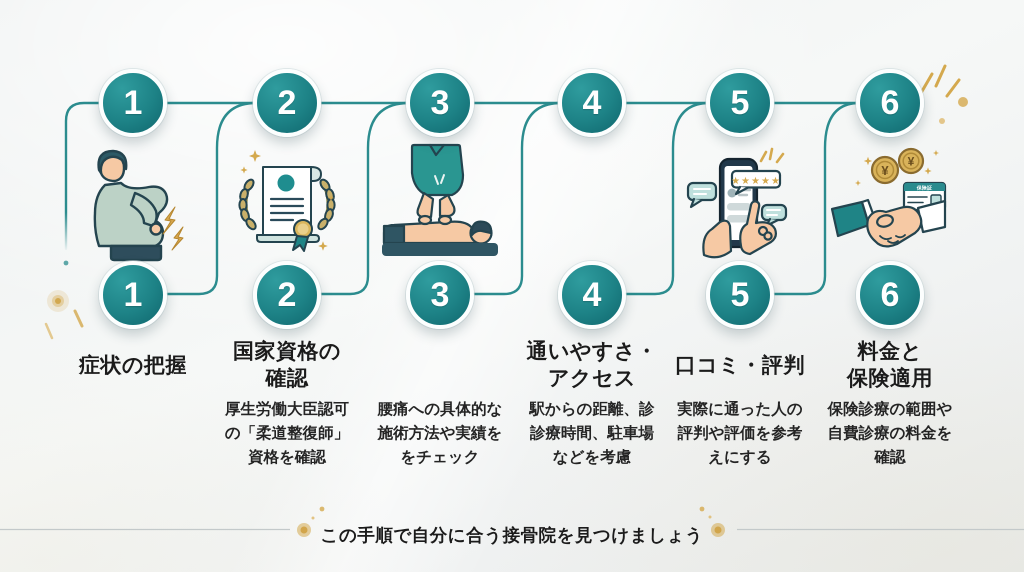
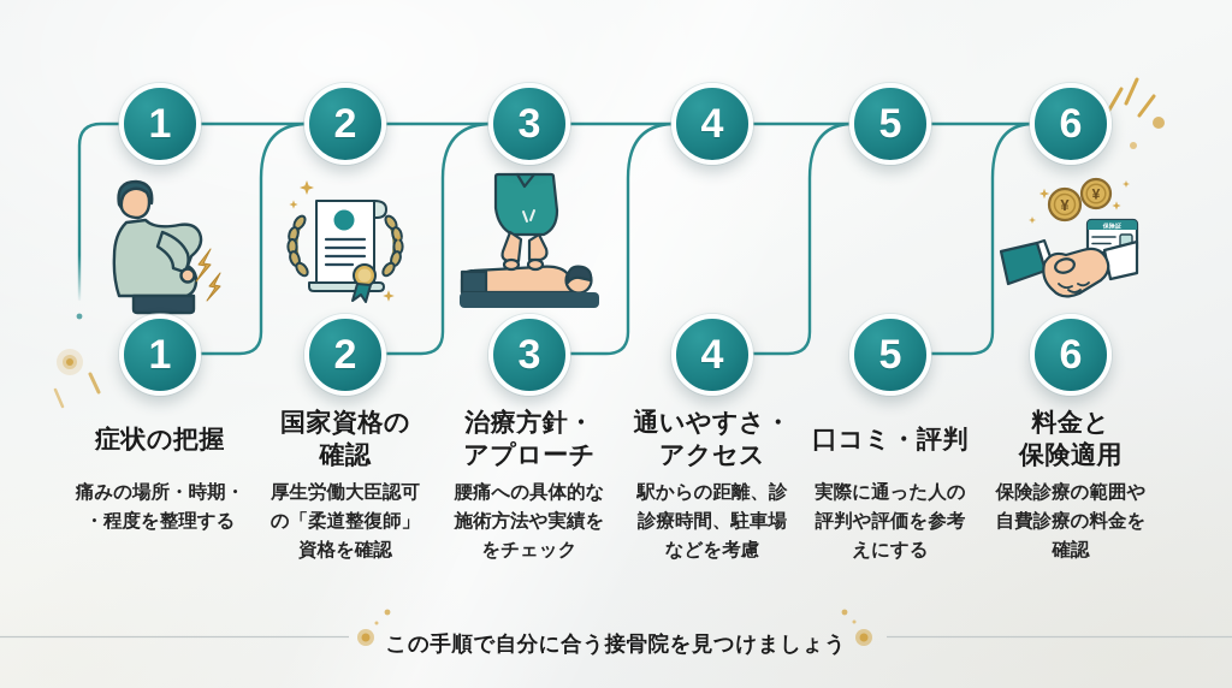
- ★★★★★
  ¥
  ¥
  1
  2
  3
  4
  5
  6
  1
  2
  3
  4
  5
  6
  症状の把握
  国家資格の
  確認
+ 治療方針・
+ アプローチ
  通いやすさ・
  アクセス
  口コミ・評判
  料金と
  保険適用
+ 痛みの場所・時期・
+ ・程度を整理する
  厚生労働大臣認可
  の「柔道整復師」
  資格を確認
  腰痛への具体的な
  施術方法や実績を
  をチェック
  駅からの距離、診
  診療時間、駐車場
  などを考慮
  実際に通った人の
  評判や評価を参考
  えにする
  保険診療の範囲や
  自費診療の料金を
  確認
  この手順で自分に合う接骨院を見つけましょう
